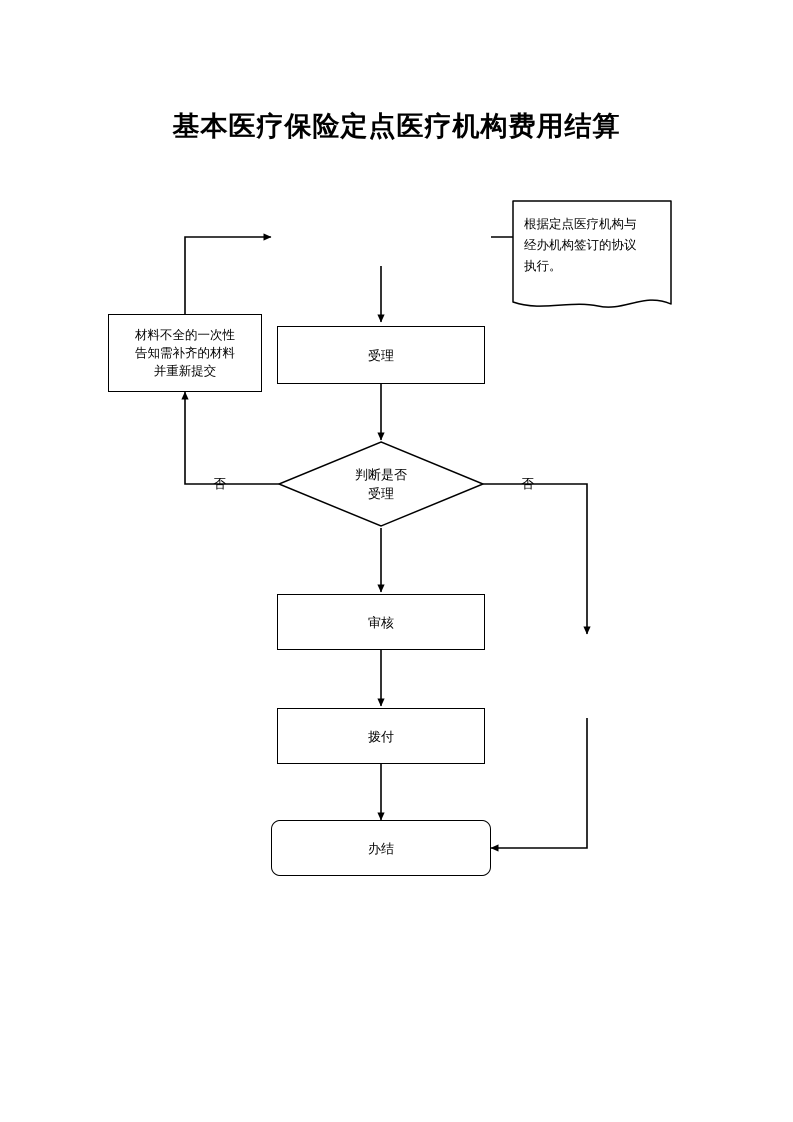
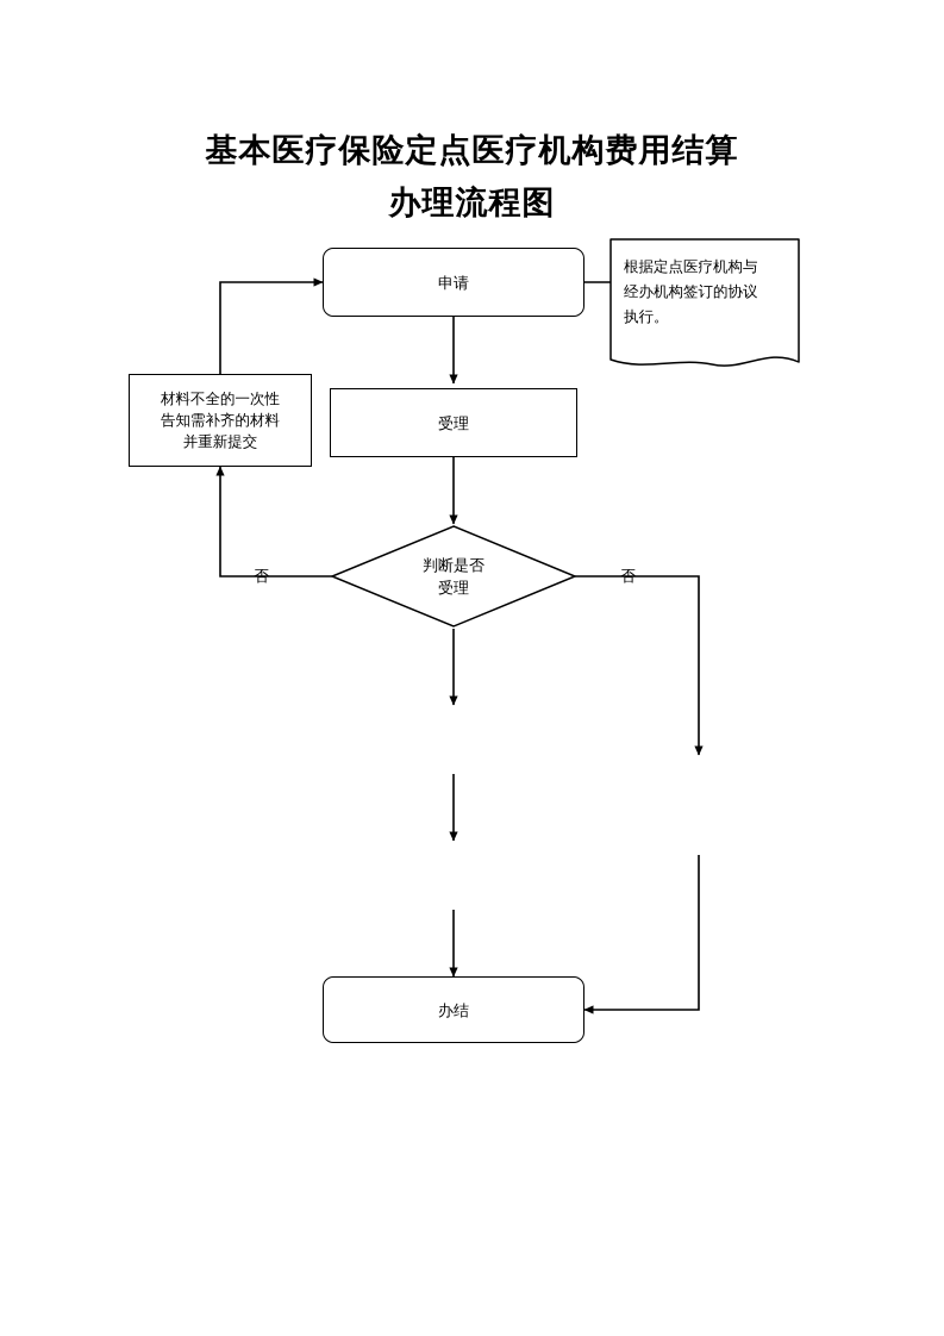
  基本医疗保险定点医疗机构费用结算
+ 办理流程图
+ 申请
  根据定点医疗机构与
  经办机构签订的协议
  执行。
  受理
  材料不全的一次性
  告知需补齐的材料
  并重新提交
  判断是否
  受理
  否
  否
- 审核
- 拨付
  办结
